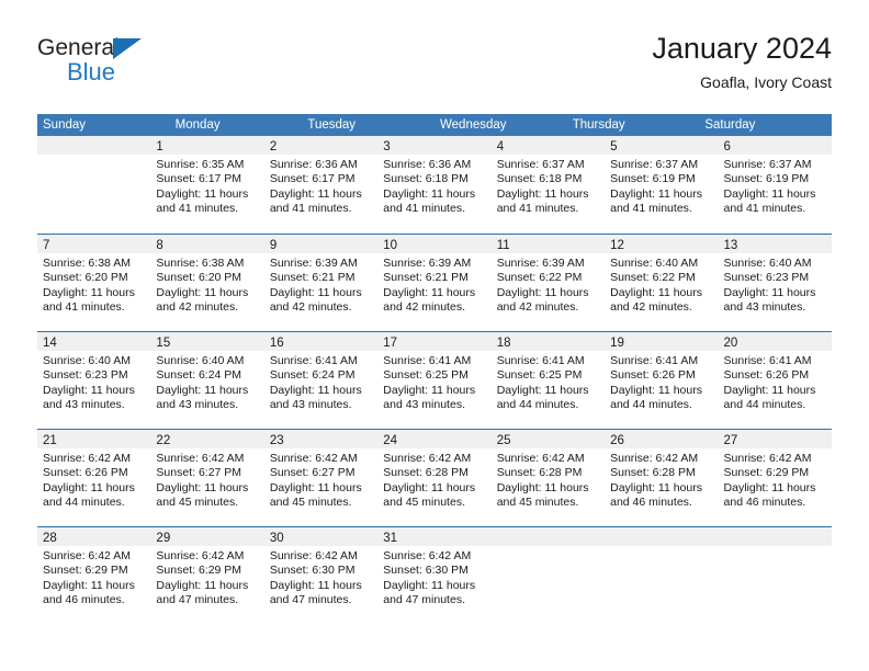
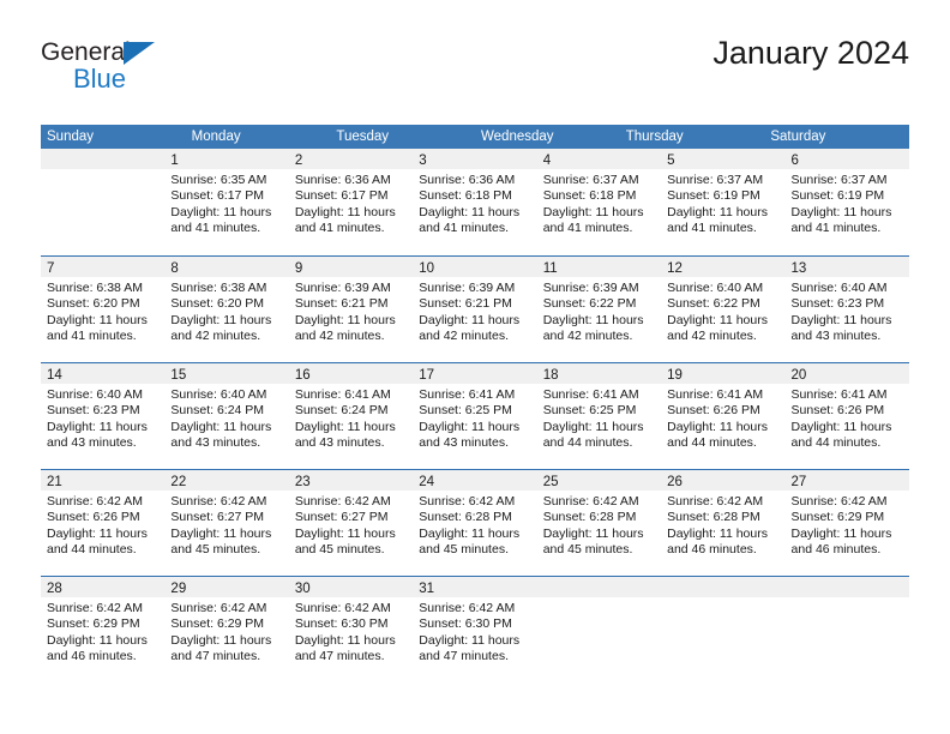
  General
  Blue
  January 2024
- Goafla, Ivory Coast
  Sunday
  Monday
  Tuesday
  Wednesday
  Thursday
  Saturday
  1
  Sunrise: 6:35 AM
  Sunset: 6:17 PM
  Daylight: 11 hours
  and 41 minutes.
  2
  Sunrise: 6:36 AM
  Sunset: 6:17 PM
  Daylight: 11 hours
  and 41 minutes.
  3
  Sunrise: 6:36 AM
  Sunset: 6:18 PM
  Daylight: 11 hours
  and 41 minutes.
  4
  Sunrise: 6:37 AM
  Sunset: 6:18 PM
  Daylight: 11 hours
  and 41 minutes.
  5
  Sunrise: 6:37 AM
  Sunset: 6:19 PM
  Daylight: 11 hours
  and 41 minutes.
  6
  Sunrise: 6:37 AM
  Sunset: 6:19 PM
  Daylight: 11 hours
  and 41 minutes.
  7
  Sunrise: 6:38 AM
  Sunset: 6:20 PM
  Daylight: 11 hours
  and 41 minutes.
  8
  Sunrise: 6:38 AM
  Sunset: 6:20 PM
  Daylight: 11 hours
  and 42 minutes.
  9
  Sunrise: 6:39 AM
  Sunset: 6:21 PM
  Daylight: 11 hours
  and 42 minutes.
  10
  Sunrise: 6:39 AM
  Sunset: 6:21 PM
  Daylight: 11 hours
  and 42 minutes.
  11
  Sunrise: 6:39 AM
  Sunset: 6:22 PM
  Daylight: 11 hours
  and 42 minutes.
  12
  Sunrise: 6:40 AM
  Sunset: 6:22 PM
  Daylight: 11 hours
  and 42 minutes.
  13
  Sunrise: 6:40 AM
  Sunset: 6:23 PM
  Daylight: 11 hours
  and 43 minutes.
  14
  Sunrise: 6:40 AM
  Sunset: 6:23 PM
  Daylight: 11 hours
  and 43 minutes.
  15
  Sunrise: 6:40 AM
  Sunset: 6:24 PM
  Daylight: 11 hours
  and 43 minutes.
  16
  Sunrise: 6:41 AM
  Sunset: 6:24 PM
  Daylight: 11 hours
  and 43 minutes.
  17
  Sunrise: 6:41 AM
  Sunset: 6:25 PM
  Daylight: 11 hours
  and 43 minutes.
  18
  Sunrise: 6:41 AM
  Sunset: 6:25 PM
  Daylight: 11 hours
  and 44 minutes.
  19
  Sunrise: 6:41 AM
  Sunset: 6:26 PM
  Daylight: 11 hours
  and 44 minutes.
  20
  Sunrise: 6:41 AM
  Sunset: 6:26 PM
  Daylight: 11 hours
  and 44 minutes.
  21
  Sunrise: 6:42 AM
  Sunset: 6:26 PM
  Daylight: 11 hours
  and 44 minutes.
  22
  Sunrise: 6:42 AM
  Sunset: 6:27 PM
  Daylight: 11 hours
  and 45 minutes.
  23
  Sunrise: 6:42 AM
  Sunset: 6:27 PM
  Daylight: 11 hours
  and 45 minutes.
  24
  Sunrise: 6:42 AM
  Sunset: 6:28 PM
  Daylight: 11 hours
  and 45 minutes.
  25
  Sunrise: 6:42 AM
  Sunset: 6:28 PM
  Daylight: 11 hours
  and 45 minutes.
  26
  Sunrise: 6:42 AM
  Sunset: 6:28 PM
  Daylight: 11 hours
  and 46 minutes.
  27
  Sunrise: 6:42 AM
  Sunset: 6:29 PM
  Daylight: 11 hours
  and 46 minutes.
  28
  Sunrise: 6:42 AM
  Sunset: 6:29 PM
  Daylight: 11 hours
  and 46 minutes.
  29
  Sunrise: 6:42 AM
  Sunset: 6:29 PM
  Daylight: 11 hours
  and 47 minutes.
  30
  Sunrise: 6:42 AM
  Sunset: 6:30 PM
  Daylight: 11 hours
  and 47 minutes.
  31
  Sunrise: 6:42 AM
  Sunset: 6:30 PM
  Daylight: 11 hours
  and 47 minutes.
